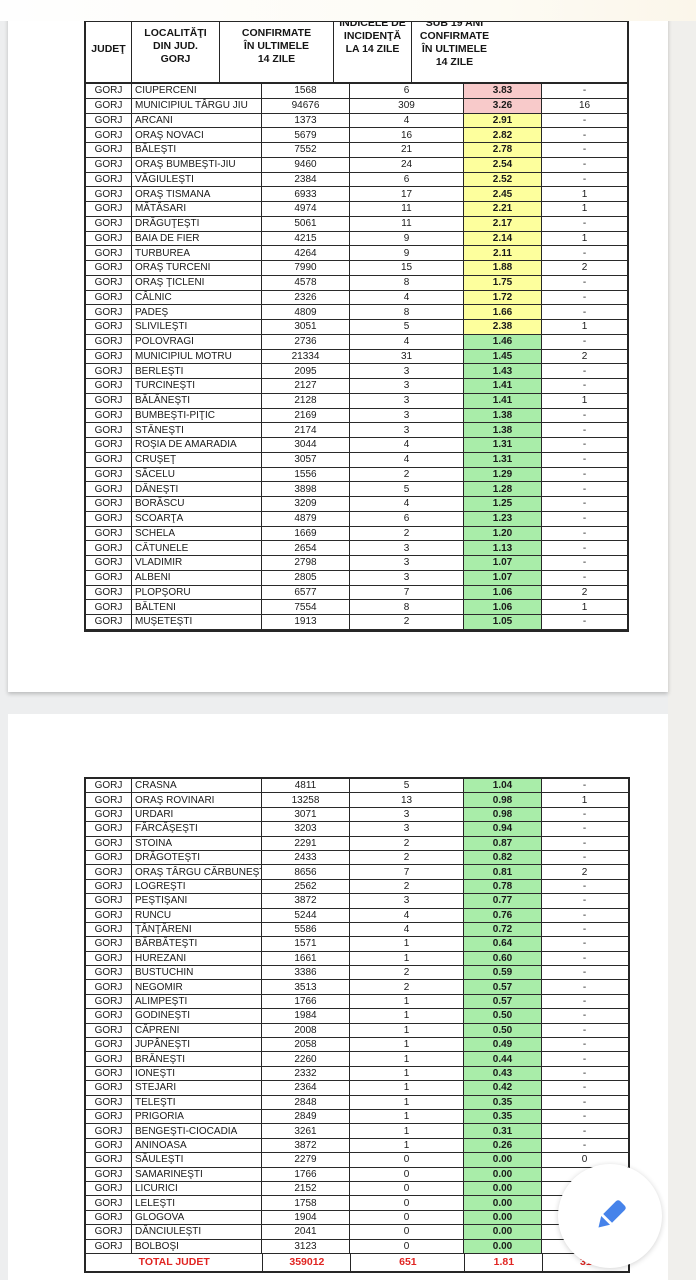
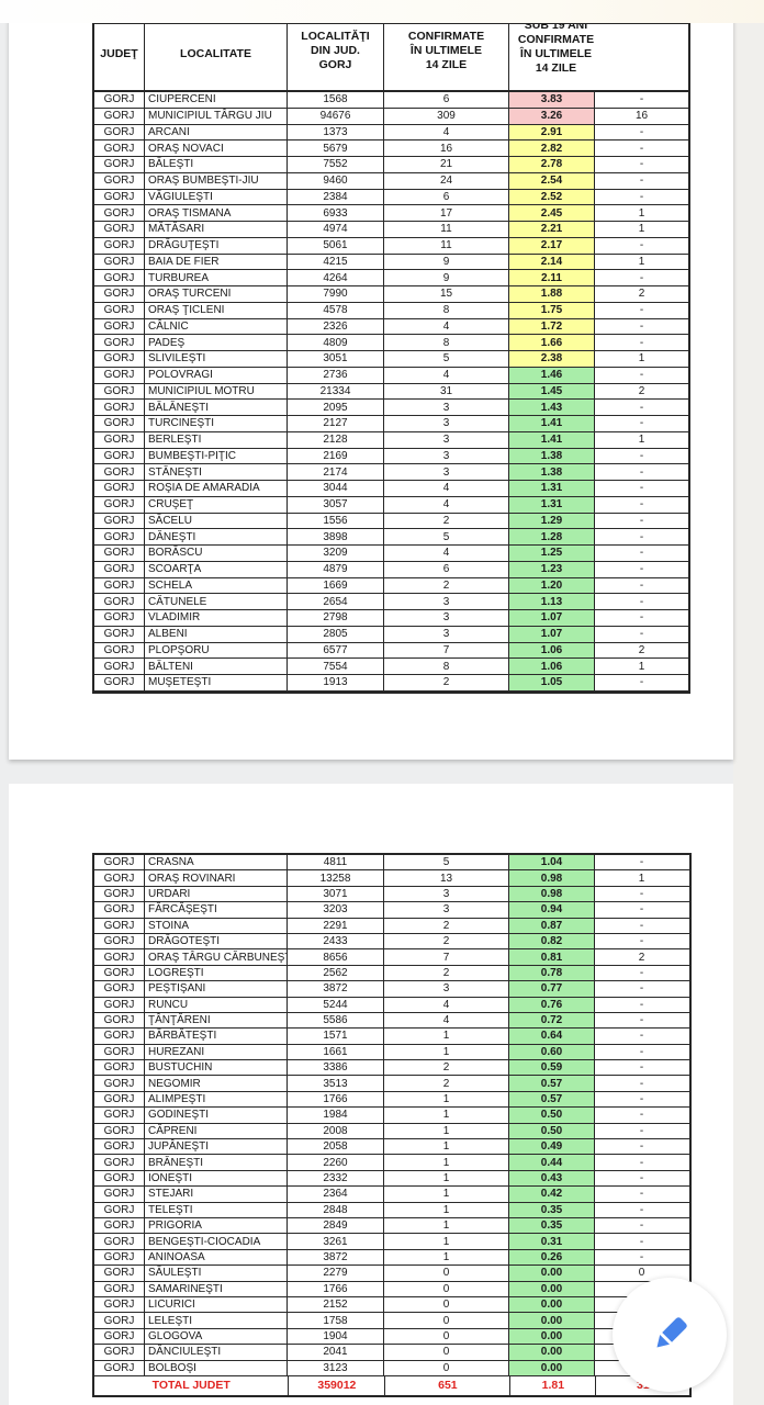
  JUDEŢ
+ LOCALITATE
  LOCALITĂŢI
  DIN JUD.
  GORJ
  CONFIRMATE
  ÎN ULTIMELE
  14 ZILE
- INDICELE DE
- INCIDENŢĂ
- LA 14 ZILE
  SUB 19 ANI
  CONFIRMATE
  ÎN ULTIMELE
  14 ZILE
  GORJ
  CIUPERCENI
  1568
  6
  3.83
  -
  GORJ
  MUNICIPIUL TÂRGU JIU
  94676
  309
  3.26
  16
  GORJ
  ARCANI
  1373
  4
  2.91
  -
  GORJ
  ORAŞ NOVACI
  5679
  16
  2.82
  -
  GORJ
  BĂLEŞTI
  7552
  21
  2.78
  -
  GORJ
  ORAŞ BUMBEŞTI-JIU
  9460
  24
  2.54
  -
  GORJ
  VĂGIULEŞTI
  2384
  6
  2.52
  -
  GORJ
  ORAŞ TISMANA
  6933
  17
  2.45
  1
  GORJ
  MĂTĂSARI
  4974
  11
  2.21
  1
  GORJ
  DRĂGUŢEŞTI
  5061
  11
  2.17
  -
  GORJ
  BAIA DE FIER
  4215
  9
  2.14
  1
  GORJ
  TURBUREA
  4264
  9
  2.11
  -
  GORJ
  ORAŞ TURCENI
  7990
  15
  1.88
  2
  GORJ
  ORAŞ ŢICLENI
  4578
  8
  1.75
  -
  GORJ
  CÂLNIC
  2326
  4
  1.72
  -
  GORJ
  PADEŞ
  4809
  8
  1.66
  -
  GORJ
  SLIVILEŞTI
  3051
  5
  2.38
  1
  GORJ
  POLOVRAGI
  2736
  4
  1.46
  -
  GORJ
  MUNICIPIUL MOTRU
  21334
  31
  1.45
  2
  GORJ
- BERLEŞTI
+ BĂLĂNEŞTI
  2095
  3
  1.43
  -
  GORJ
  TURCINEŞTI
  2127
  3
  1.41
  -
  GORJ
- BĂLĂNEŞTI
+ BERLEŞTI
  2128
  3
  1.41
  1
  GORJ
  BUMBEŞTI-PIŢIC
  2169
  3
  1.38
  -
  GORJ
  STĂNEŞTI
  2174
  3
  1.38
  -
  GORJ
  ROŞIA DE AMARADIA
  3044
  4
  1.31
  -
  GORJ
  CRUŞEŢ
  3057
  4
  1.31
  -
  GORJ
  SĂCELU
  1556
  2
  1.29
  -
  GORJ
  DĂNEŞTI
  3898
  5
  1.28
  -
  GORJ
  BORĂSCU
  3209
  4
  1.25
  -
  GORJ
  SCOARŢA
  4879
  6
  1.23
  -
  GORJ
  SCHELA
  1669
  2
  1.20
  -
  GORJ
  CĂTUNELE
  2654
  3
  1.13
  -
  GORJ
  VLADIMIR
  2798
  3
  1.07
  -
  GORJ
  ALBENI
  2805
  3
  1.07
  -
  GORJ
  PLOPŞORU
  6577
  7
  1.06
  2
  GORJ
  BĂLTENI
  7554
  8
  1.06
  1
  GORJ
  MUŞETEŞTI
  1913
  2
  1.05
  -
  GORJ
  CRASNA
  4811
  5
  1.04
  -
  GORJ
  ORAŞ ROVINARI
  13258
  13
  0.98
  1
  GORJ
  URDARI
  3071
  3
  0.98
  -
  GORJ
  FĂRCĂŞEŞTI
  3203
  3
  0.94
  -
  GORJ
  STOINA
  2291
  2
  0.87
  -
  GORJ
  DRĂGOTEŞTI
  2433
  2
  0.82
  -
  GORJ
  ORAŞ TÂRGU CĂRBUNEŞ
  8656
  7
  0.81
  2
  GORJ
  LOGREŞTI
  2562
  2
  0.78
  -
  GORJ
  PEŞTIŞANI
  3872
  3
  0.77
  -
  GORJ
  RUNCU
  5244
  4
  0.76
  -
  GORJ
  ŢÂNŢĂRENI
  5586
  4
  0.72
  -
  GORJ
  BĂRBĂTEŞTI
  1571
  1
  0.64
  -
  GORJ
  HUREZANI
  1661
  1
  0.60
  -
  GORJ
  BUSTUCHIN
  3386
  2
  0.59
  -
  GORJ
  NEGOMIR
  3513
  2
  0.57
  -
  GORJ
  ALIMPEŞTI
  1766
  1
  0.57
  -
  GORJ
  GODINEŞTI
  1984
  1
  0.50
  -
  GORJ
  CĂPRENI
  2008
  1
  0.50
  -
  GORJ
  JUPÂNEŞTI
  2058
  1
  0.49
  -
  GORJ
  BRĂNEŞTI
  2260
  1
  0.44
  -
  GORJ
  IONEŞTI
  2332
  1
  0.43
  -
  GORJ
  STEJARI
  2364
  1
  0.42
  -
  GORJ
  TELEŞTI
  2848
  1
  0.35
  -
  GORJ
  PRIGORIA
  2849
  1
  0.35
  -
  GORJ
  BENGEŞTI-CIOCADIA
  3261
  1
  0.31
  -
  GORJ
  ANINOASA
  3872
  1
  0.26
  -
  GORJ
  SĂULEŞTI
  2279
  0
  0.00
  0
  GORJ
  SAMARINEŞTI
  1766
  0
  0.00
  GORJ
  LICURICI
  2152
  0
  0.00
  GORJ
  LELEŞTI
  1758
  0
  0.00
  GORJ
  GLOGOVA
  1904
  0
  0.00
  GORJ
  DĂNCIULEŞTI
  2041
  0
  0.00
  GORJ
  BOLBOŞI
  3123
  0
  0.00
  TOTAL JUDET
  359012
  651
  1.81
